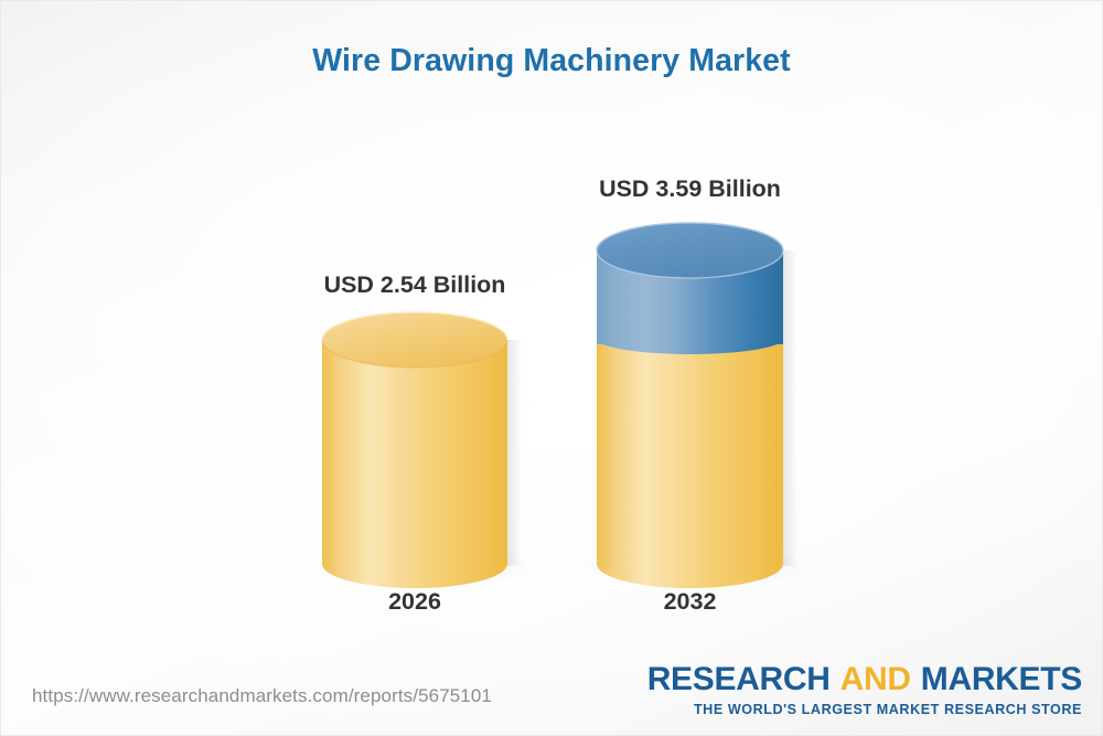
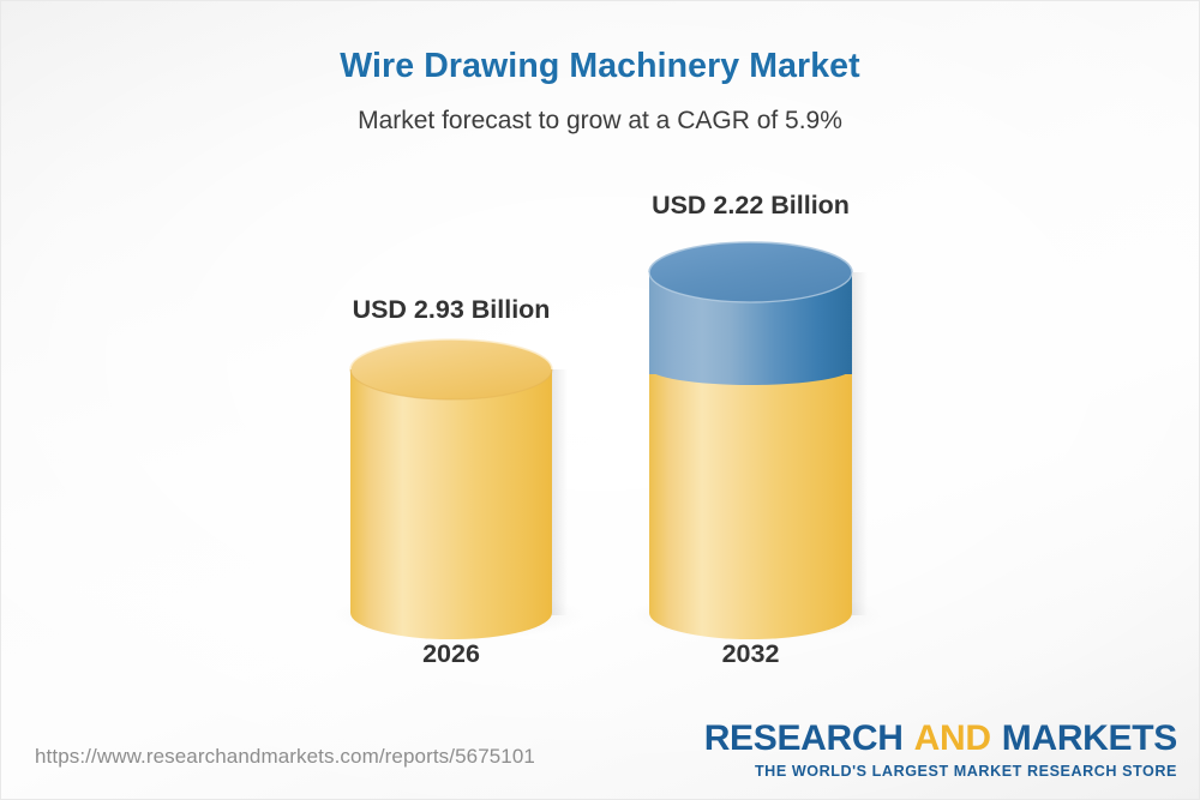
  Wire Drawing Machinery Market
+ Market forecast to grow at a CAGR of 5.9%
- USD 2.54 Billion
+ USD 2.93 Billion
- USD 3.59 Billion
+ USD 2.22 Billion
  2026
  2032
  https://www.researchandmarkets.com/reports/5675101
  RESEARCH AND MARKETS
  THE WORLD'S LARGEST MARKET RESEARCH STORE
